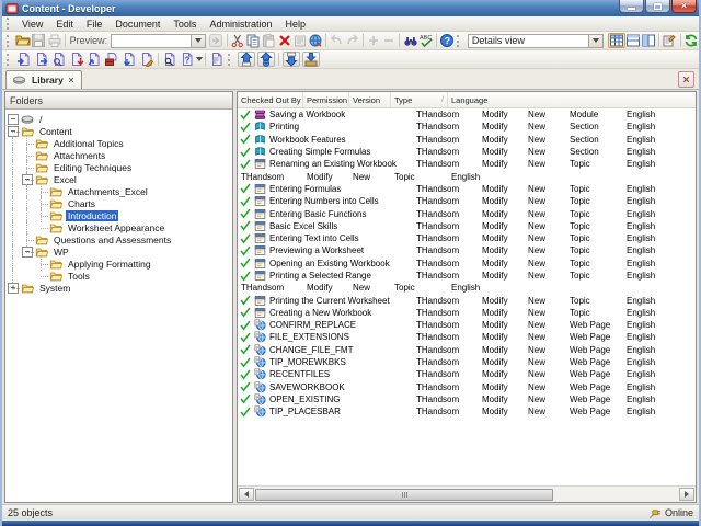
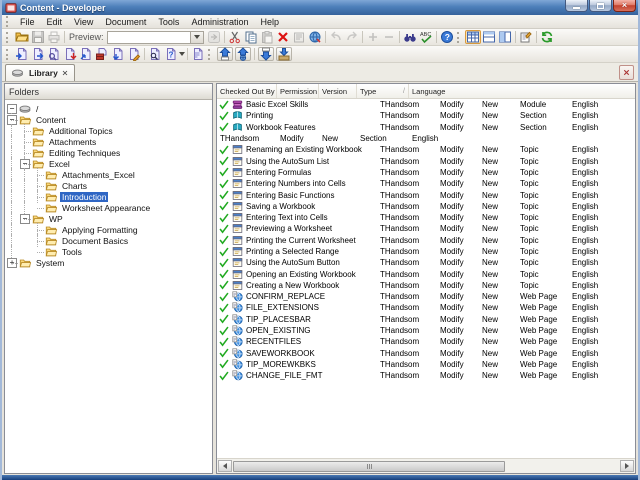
  Content - Developer
  ×
- View
+ File
  Edit
- File
+ View
  Document
  Tools
  Administration
  Help
  Preview:
  ?
- Details view
  ?
  Library
  Folders
  −
  /
  −
  Content
  Additional Topics
  Attachments
  Editing Techniques
  −
  Excel
  Attachments_Excel
  Charts
  Introduction
  Worksheet Appearance
- Questions and Assessments
  −
  WP
  Applying Formatting
+ Document Basics
  Tools
  +
  System
  Checked Out By
  Permission
  Version
  Type
  Language
- Saving a Workbook
+ Basic Excel Skills
  THandsom
  Modify
  New
  Module
  English
  Printing
  THandsom
  Modify
  New
  Section
  English
  Workbook Features
  THandsom
  Modify
  New
  Section
  English
- Creating Simple Formulas
  THandsom
  Modify
  New
  Section
  English
  Renaming an Existing Workbook
  THandsom
  Modify
  New
  Topic
  English
+ Using the AutoSum List
  THandsom
  Modify
  New
  Topic
  English
  Entering Formulas
  THandsom
  Modify
  New
  Topic
  English
  Entering Numbers into Cells
  THandsom
  Modify
  New
  Topic
  English
  Entering Basic Functions
  THandsom
  Modify
  New
  Topic
  English
- Basic Excel Skills
+ Saving a Workbook
  THandsom
  Modify
  New
  Topic
  English
  Entering Text into Cells
  THandsom
  Modify
  New
  Topic
  English
  Previewing a Worksheet
  THandsom
  Modify
  New
  Topic
  English
- Opening an Existing Workbook
+ Printing the Current Worksheet
  THandsom
  Modify
  New
  Topic
  English
  Printing a Selected Range
  THandsom
  Modify
  New
  Topic
  English
+ Using the AutoSum Button
  THandsom
  Modify
  New
  Topic
  English
- Printing the Current Worksheet
+ Opening an Existing Workbook
  THandsom
  Modify
  New
  Topic
  English
  Creating a New Workbook
  THandsom
  Modify
  New
  Topic
  English
  CONFIRM_REPLACE
  THandsom
  Modify
  New
  Web Page
  English
  FILE_EXTENSIONS
  THandsom
  Modify
  New
  Web Page
  English
- CHANGE_FILE_FMT
+ TIP_PLACESBAR
  THandsom
  Modify
  New
  Web Page
  English
- TIP_MOREWKBKS
+ OPEN_EXISTING
  THandsom
  Modify
  New
  Web Page
  English
  RECENTFILES
  THandsom
  Modify
  New
  Web Page
  English
  SAVEWORKBOOK
  THandsom
  Modify
  New
  Web Page
  English
- OPEN_EXISTING
+ TIP_MOREWKBKS
  THandsom
  Modify
  New
  Web Page
  English
- TIP_PLACESBAR
+ CHANGE_FILE_FMT
  THandsom
  Modify
  New
  Web Page
  English
- 25 objects
- Online
